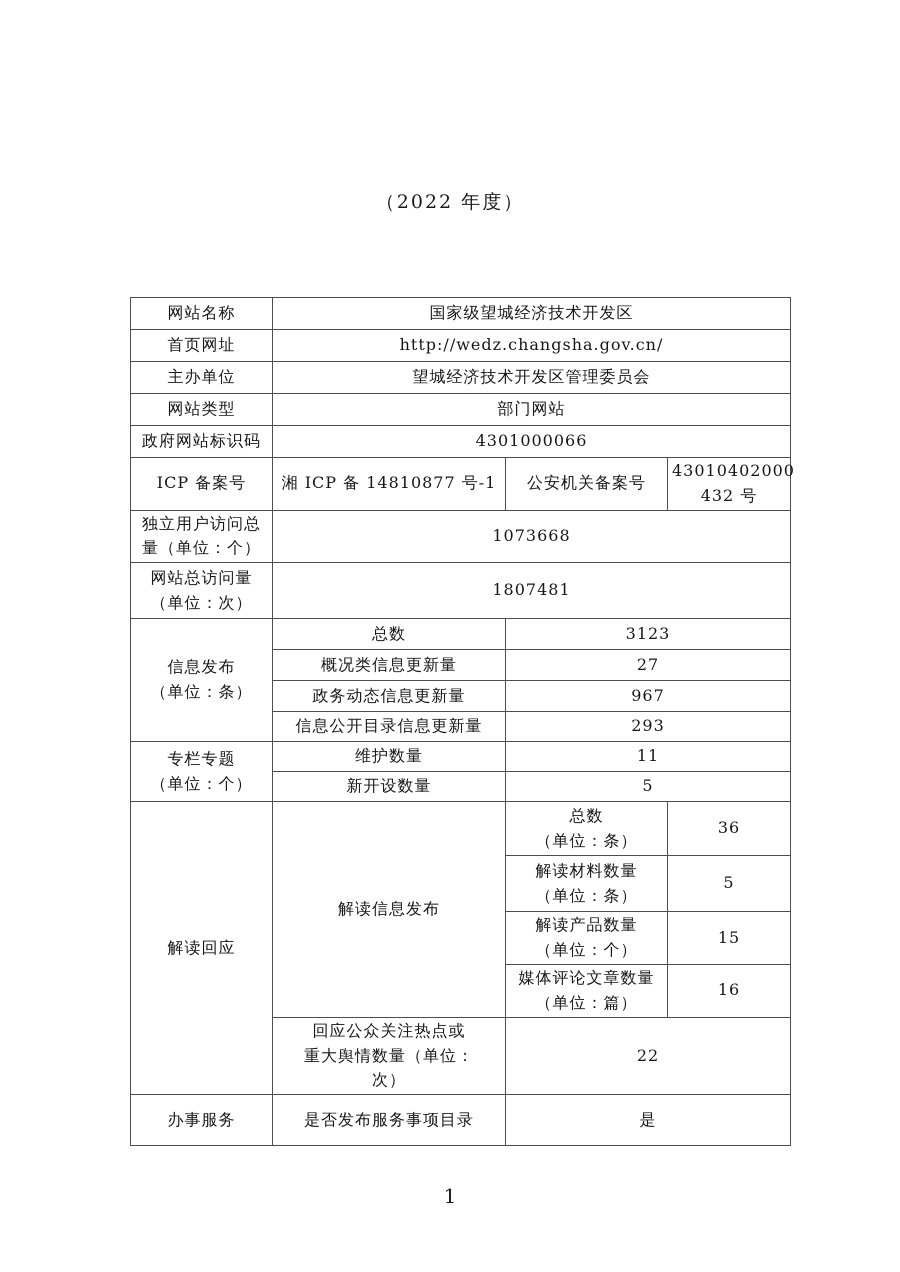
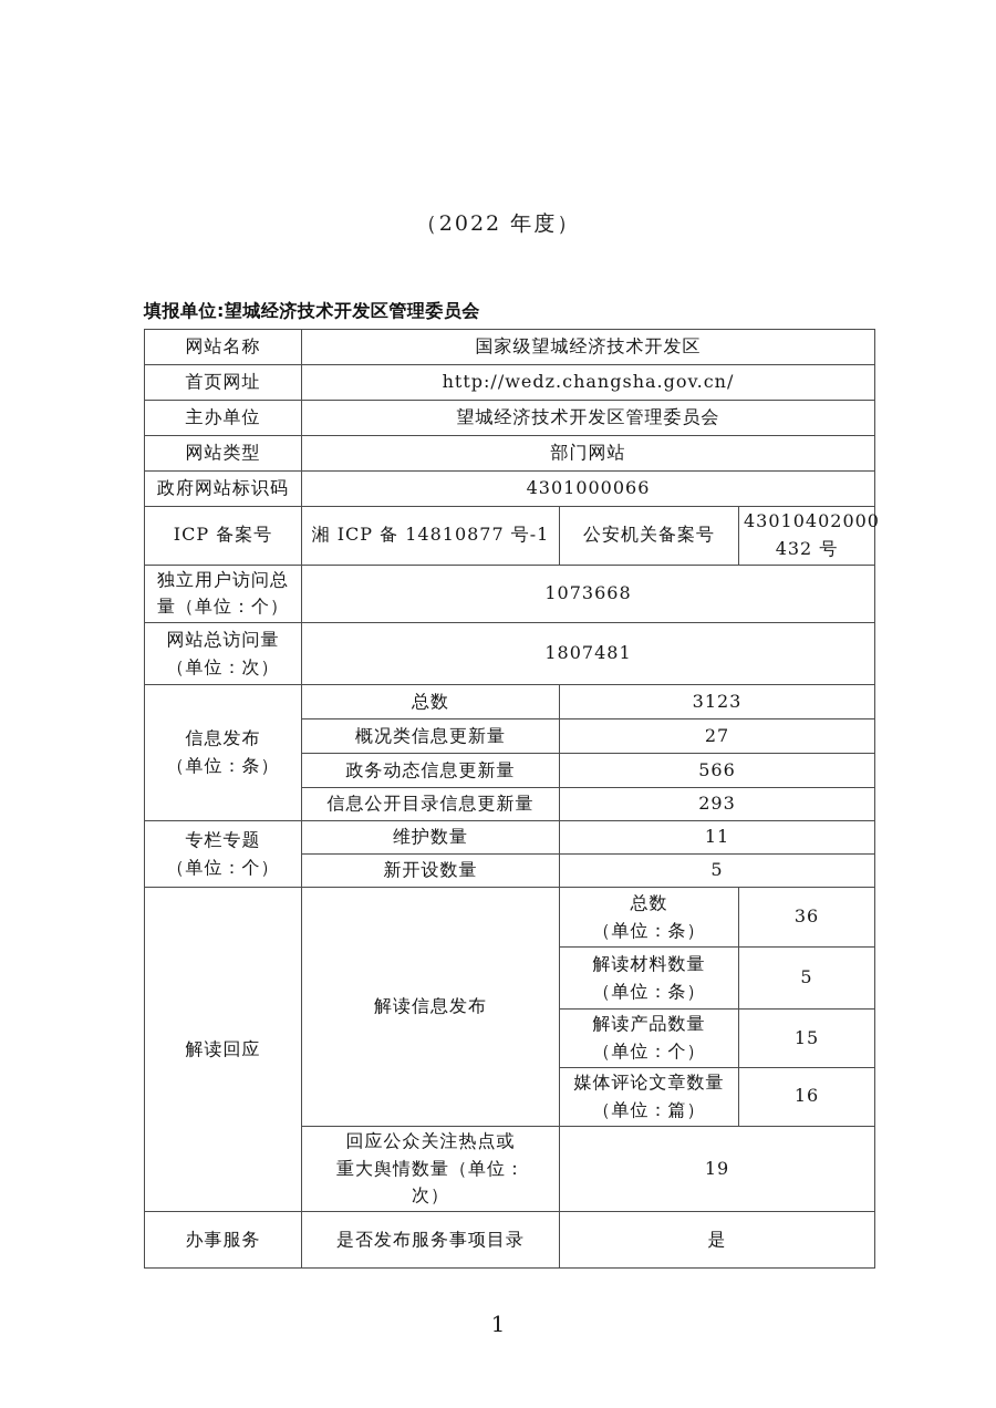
  （2022 年度）
+ 填报单位:望城经济技术开发区管理委员会
  网站名称	国家级望城经济技术开发区
  首页网址	http://wedz.changsha.gov.cn/
  主办单位	望城经济技术开发区管理委员会
  网站类型	部门网站
  政府网站标识码	4301000066
  ICP 备案号	湘 ICP 备 14810877 号-1	公安机关备案号	43010402000 432 号
  独立用户访问总 量（单位：个）	1073668
  网站总访问量 （单位：次）	1807481
  信息发布 （单位：条）	总数	3123
  概况类信息更新量	27
- 政务动态信息更新量	967
+ 政务动态信息更新量	566
  信息公开目录信息更新量	293
  专栏专题 （单位：个）	维护数量	11
  新开设数量	5
  解读回应	解读信息发布	总数 （单位：条）	36
  解读材料数量 （单位：条）	5
  解读产品数量 （单位：个）	15
  媒体评论文章数量 （单位：篇）	16
- 回应公众关注热点或 重大舆情数量（单位： 次）	22
+ 回应公众关注热点或 重大舆情数量（单位： 次）	19
  办事服务	是否发布服务事项目录	是
  1
